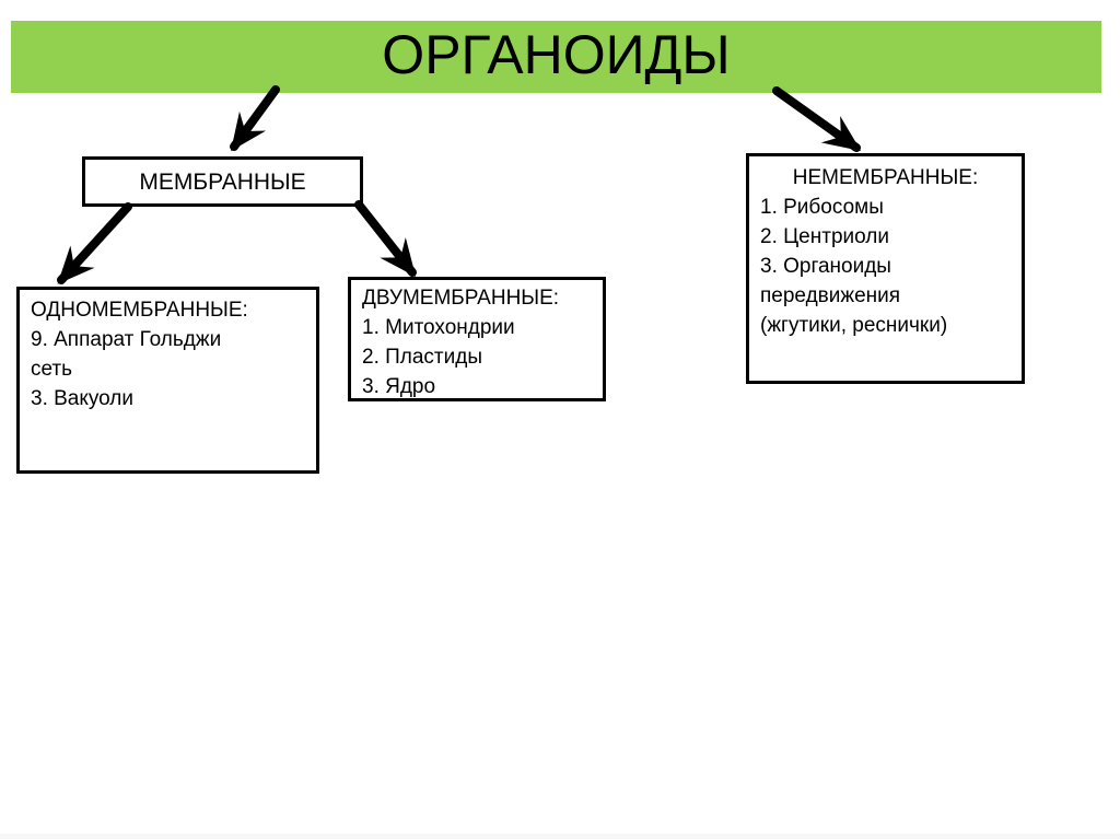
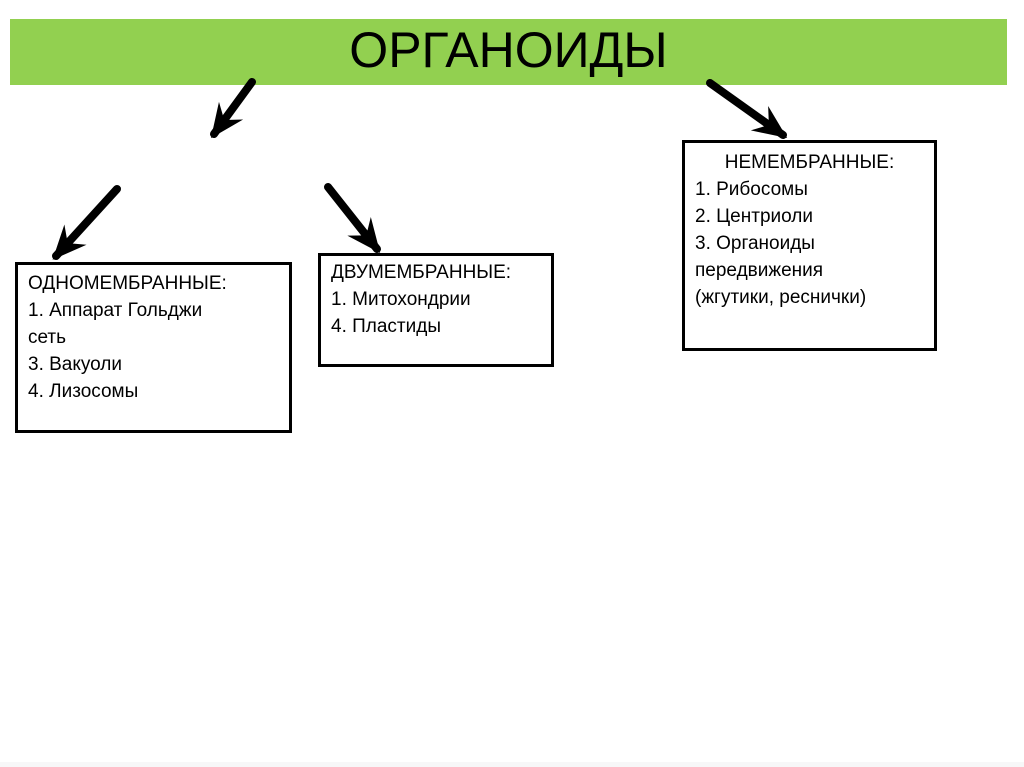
  ОРГАНОИДЫ
- МЕМБРАННЫЕ
  ОДНОМЕМБРАННЫЕ:
- 9. Аппарат Гольджи
+ 1. Аппарат Гольджи
  сеть
  3. Вакуоли
+ 4. Лизосомы
  ДВУМЕМБРАННЫЕ:
  1. Митохондрии
- 2. Пластиды
+ 4. Пластиды
- 3. Ядро
  НЕМЕМБРАННЫЕ:
  1. Рибосомы
  2. Центриоли
  3. Органоиды
  передвижения
  (жгутики, реснички)
